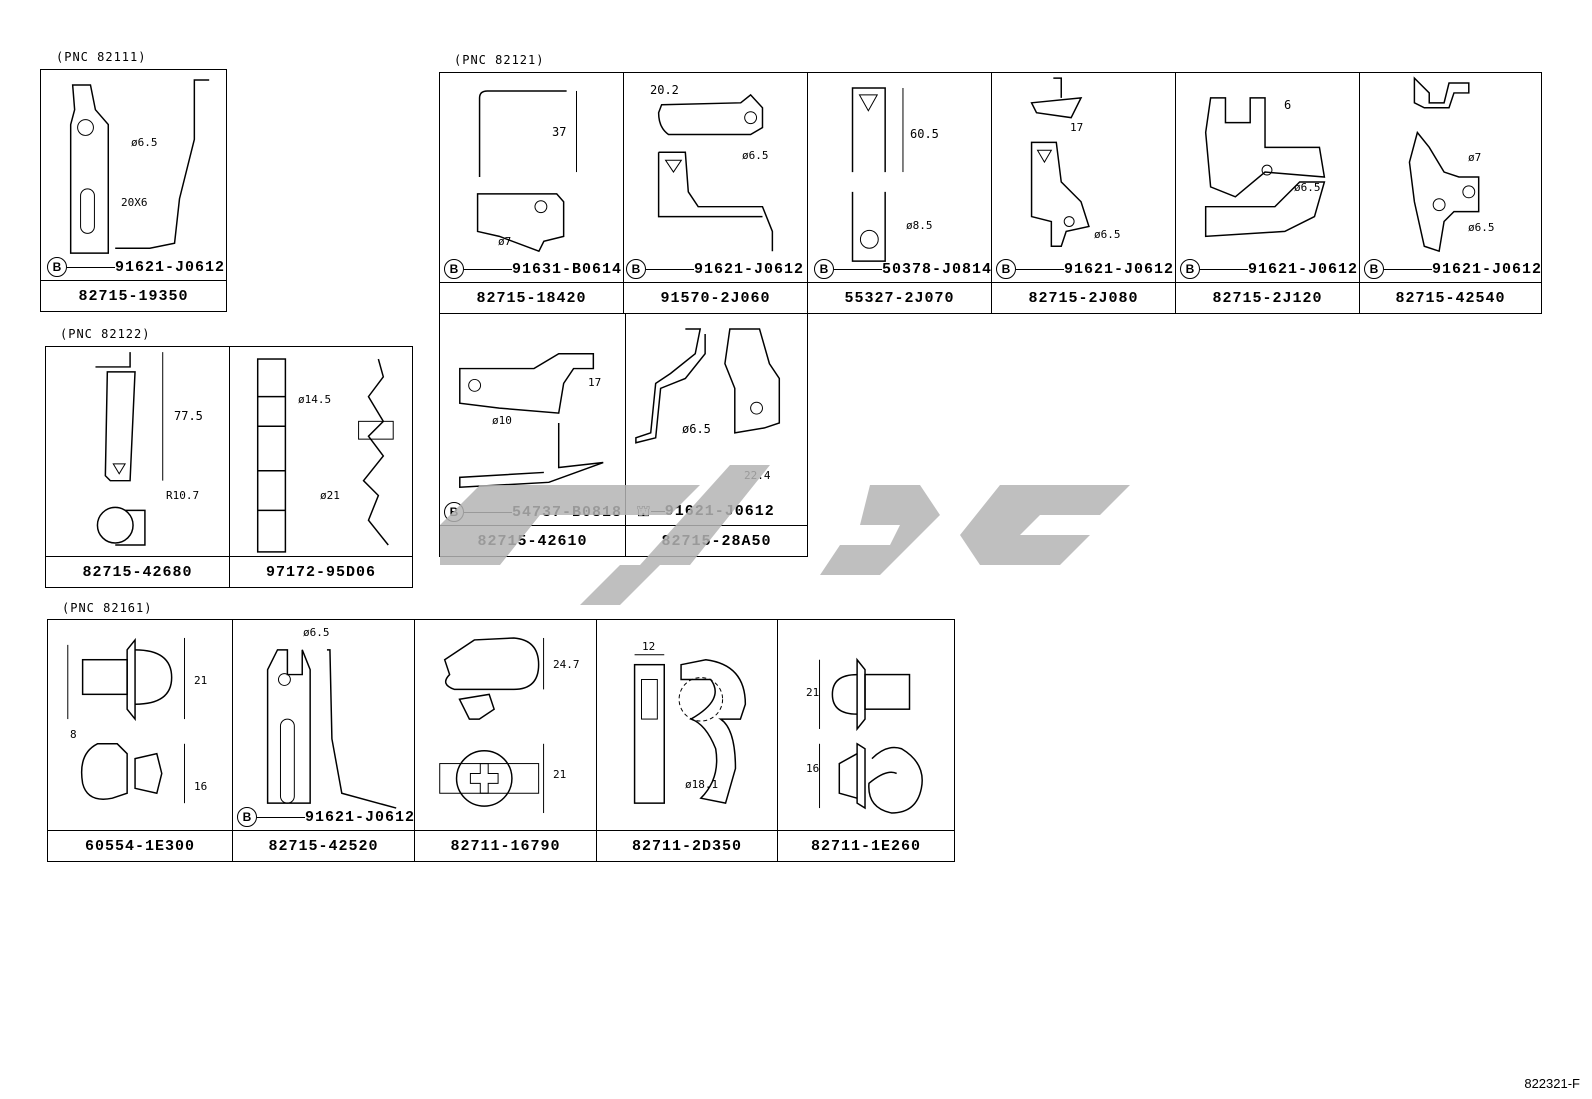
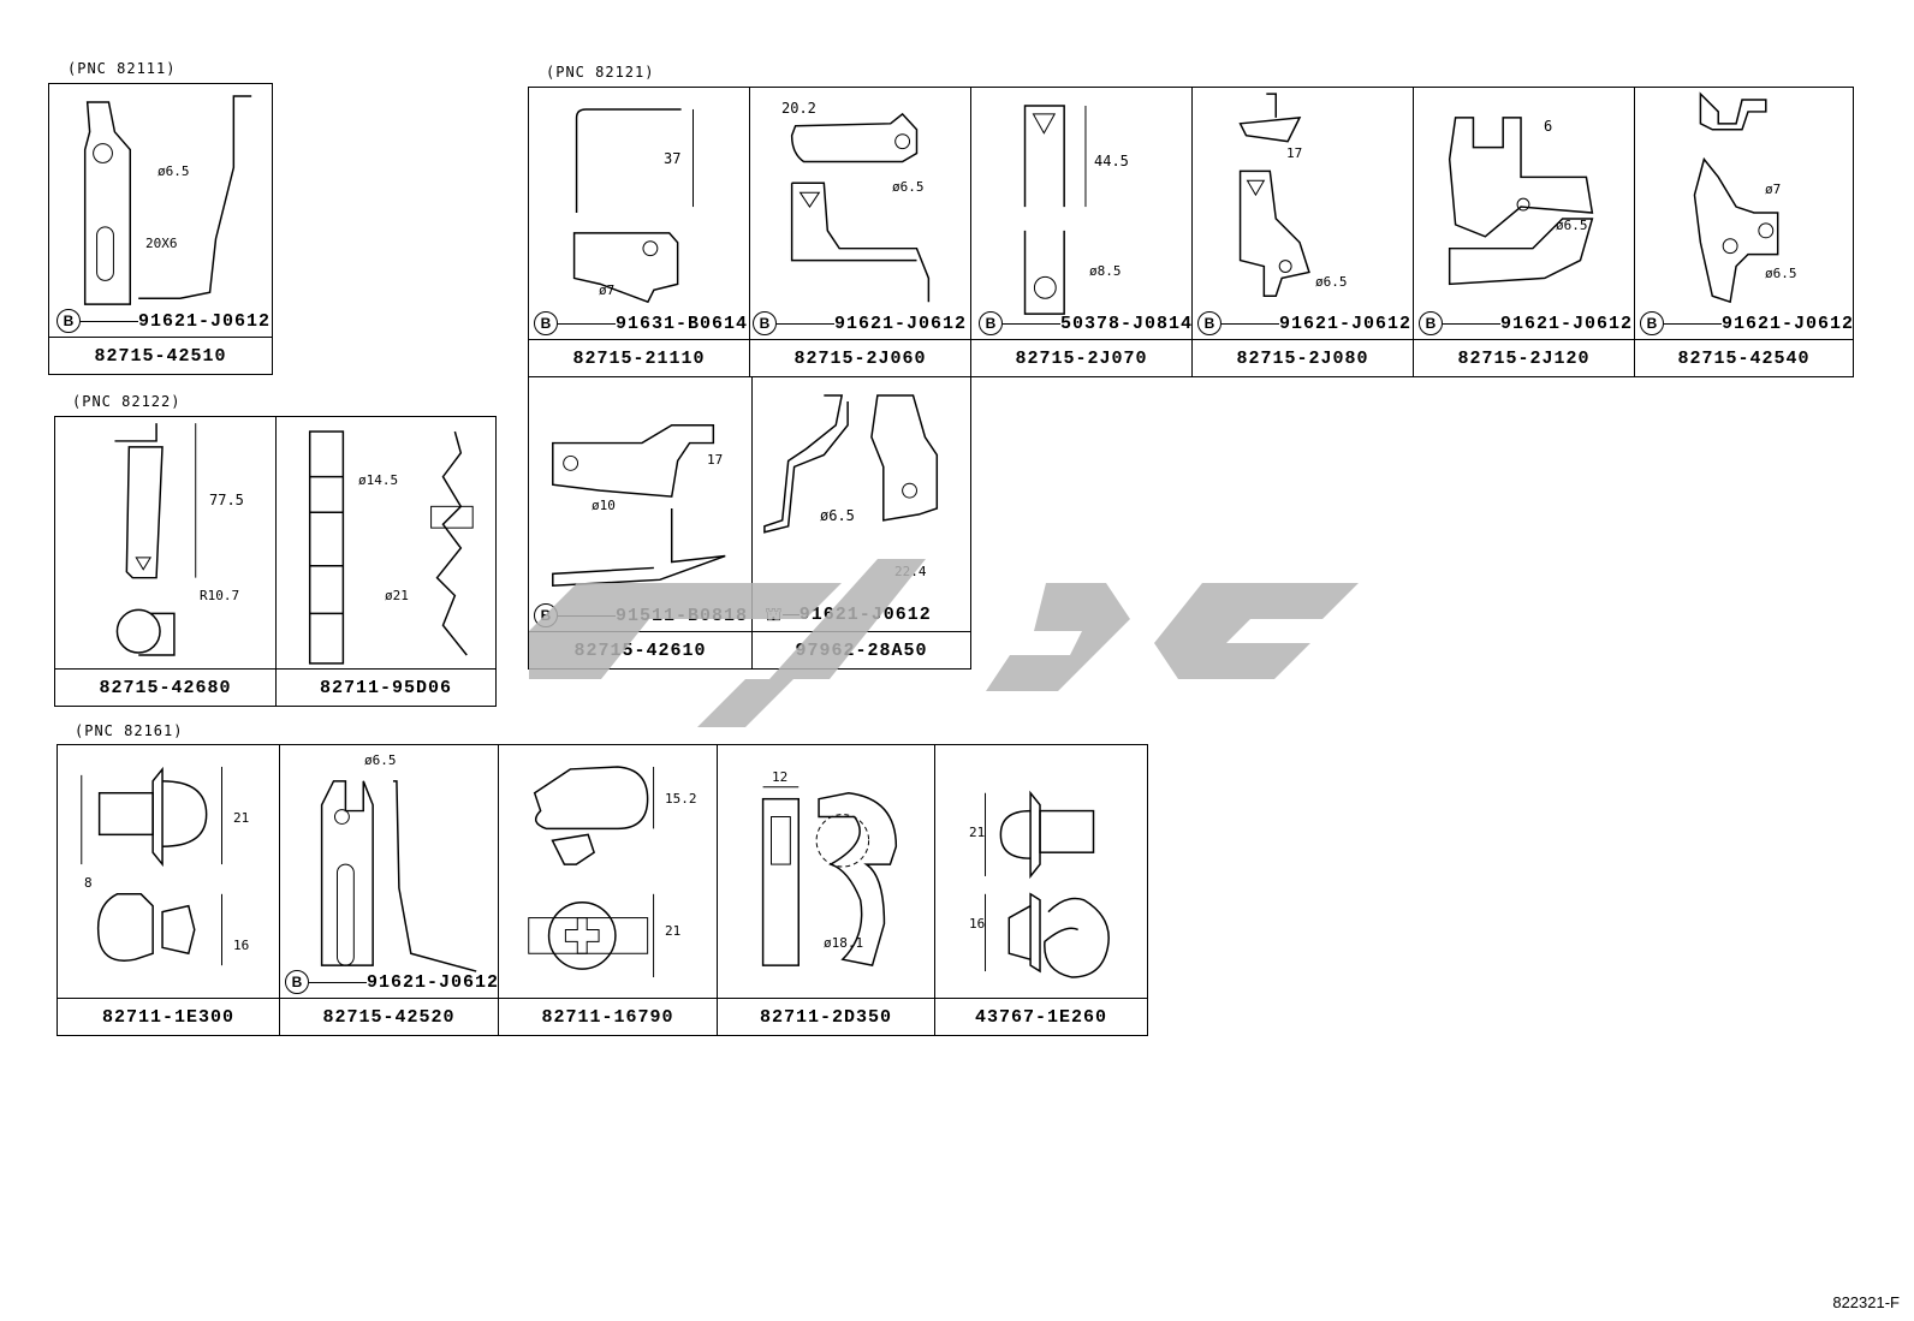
  (PNC 82111)
  ø6.5
  20X6
  B
  91621-J0612
- 82715-19350
+ 82715-42510
  (PNC 82121)
  37
  ø7
  B
  91631-B0614
- 82715-18420
+ 82715-21110
  20.2
  ø6.5
  B
  91621-J0612
- 91570-2J060
+ 82715-2J060
- 60.5
+ 44.5
  ø8.5
  B
  50378-J0814
- 55327-2J070
+ 82715-2J070
  17
  ø6.5
  B
  91621-J0612
  82715-2J080
  6
  ø6.5
  B
  91621-J0612
  82715-2J120
  ø7
  ø6.5
  B
  91621-J0612
  82715-42540
  17
  ø10
  B
- 54737-B0818
+ 91511-B0818
  82715-42610
  ø6.5
  22.4
  ⛫
  91621-J0612
- 82715-28A50
+ 97962-28A50
  (PNC 82122)
  77.5
  R10.7
  82715-42680
  ø14.5
  ø21
- 97172-95D06
+ 82711-95D06
  (PNC 82161)
  21
  8
  16
- 60554-1E300
+ 82711-1E300
  ø6.5
  B
  91621-J0612
  82715-42520
- 24.7
+ 15.2
  21
  82711-16790
  12
  ø18.1
  82711-2D350
  21
  16
- 82711-1E260
+ 43767-1E260
  822321-F
